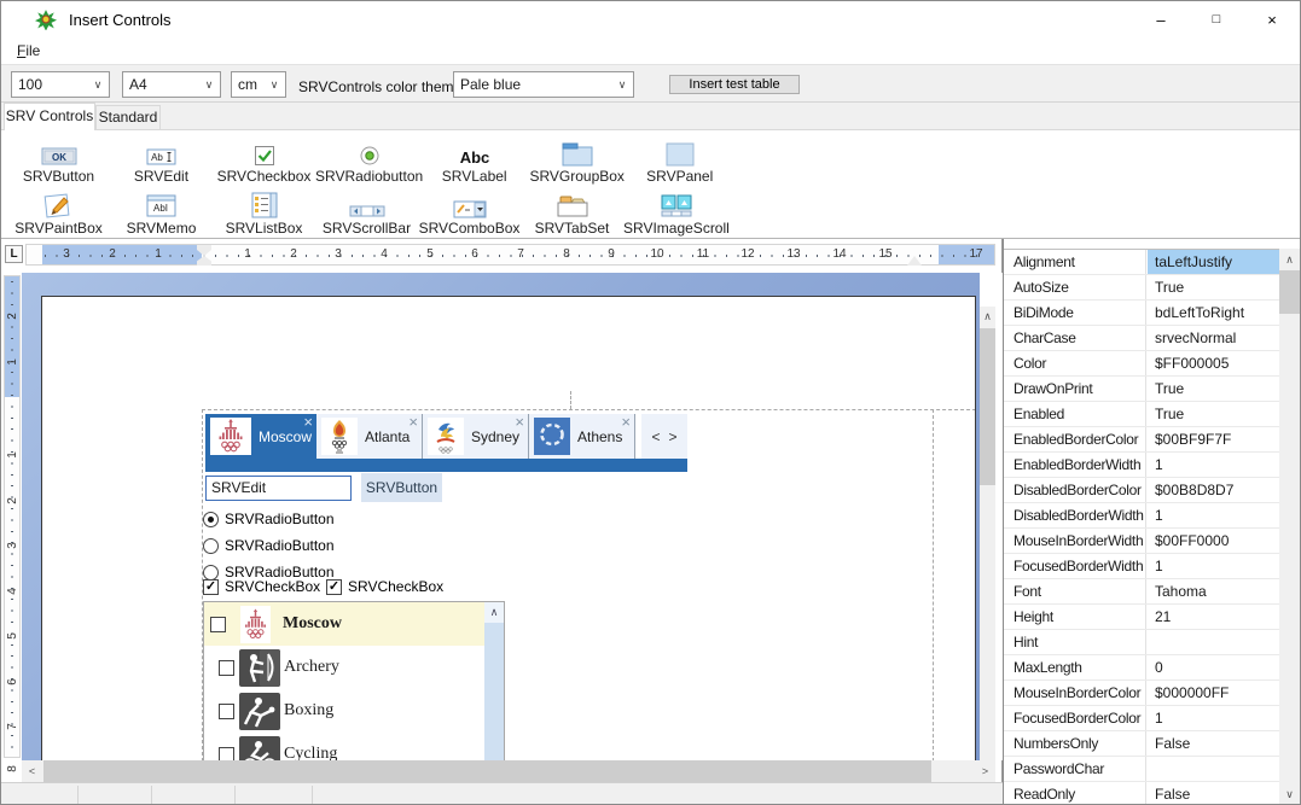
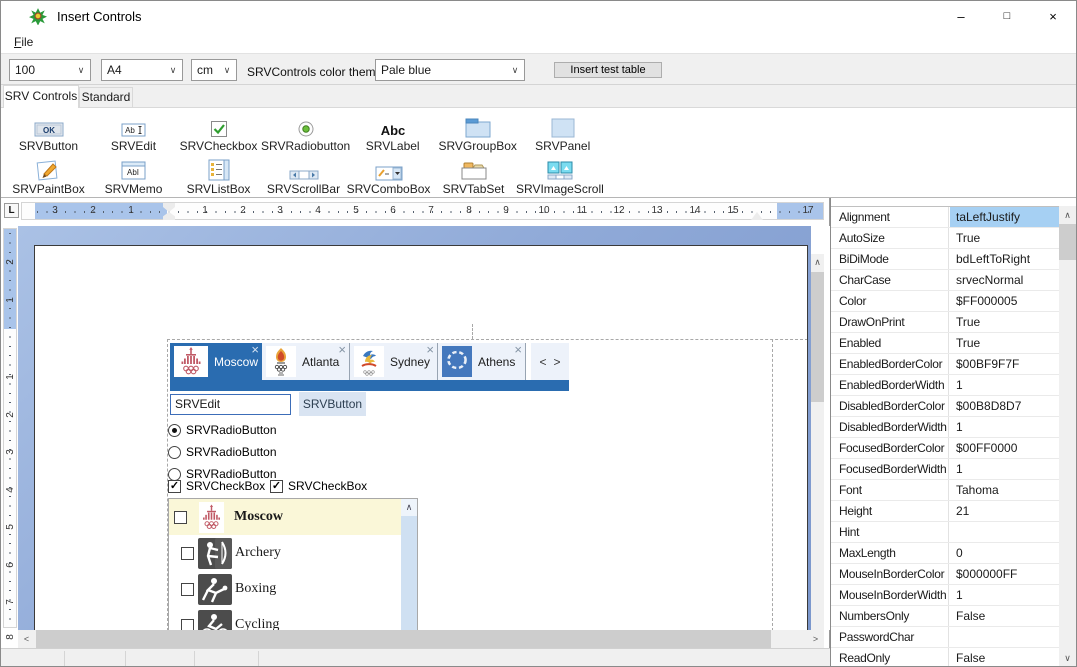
  Insert Controls
  –
  □
  ×
  File
  100
  ∨
  A4
  ∨
  cm
  ∨
  SRVControls color them
  Pale blue
  ∨
  Insert test table
  SRV Controls
  Standard
  OK
  SRVButton
  Ab
  SRVEdit
  SRVCheckbox
  SRVRadiobutton
  Abc
  SRVLabel
  SRVGroupBox
  SRVPanel
  SRVPaintBox
  AbI
  SRVMemo
  SRVListBox
  SRVScrollBar
  SRVComboBox
  SRVTabSet
  SRVImageScroll
  L
  3
  2
  1
  1
  2
  3
  4
  5
  6
  7
  8
  9
  10
  11
  12
  13
  14
  15
  17
  Moscow
  ×
  Atlanta
  ×
  Sydney
  ×
  Athens
  ×
  <
  >
  SRVEdit
  SRVButton
  SRVRadioButton
  SRVRadioButton
  SRVRadioButton
  SRVCheckBox
  SRVCheckBox
  Moscow
  Archery
  Boxing
  Cycling
  ∧
  ∧
  <
  >
  Alignment
  taLeftJustify
  AutoSize
  True
  BiDiMode
  bdLeftToRight
  CharCase
  srvecNormal
  Color
  $FF000005
  DrawOnPrint
  True
  Enabled
  True
  EnabledBorderColor
  $00BF9F7F
  EnabledBorderWidth
  1
  DisabledBorderColor
  $00B8D8D7
  DisabledBorderWidth
  1
- MouseInBorderWidth
+ FocusedBorderColor
  $00FF0000
  FocusedBorderWidth
  1
  Font
  Tahoma
  Height
  21
  Hint
  MaxLength
  0
  MouseInBorderColor
  $000000FF
- FocusedBorderColor
+ MouseInBorderWidth
  1
  NumbersOnly
  False
  PasswordChar
  ReadOnly
  False
  ∧
  ∨
